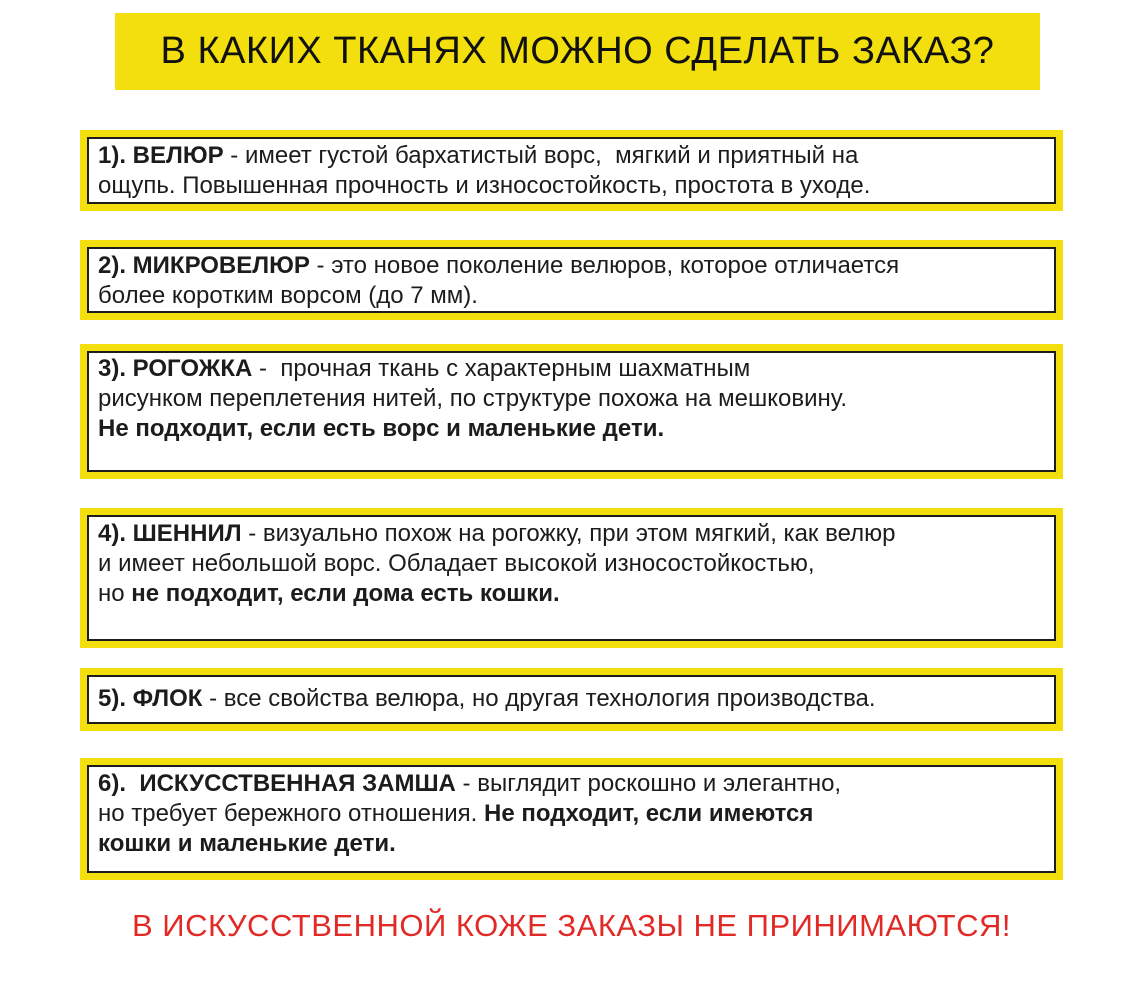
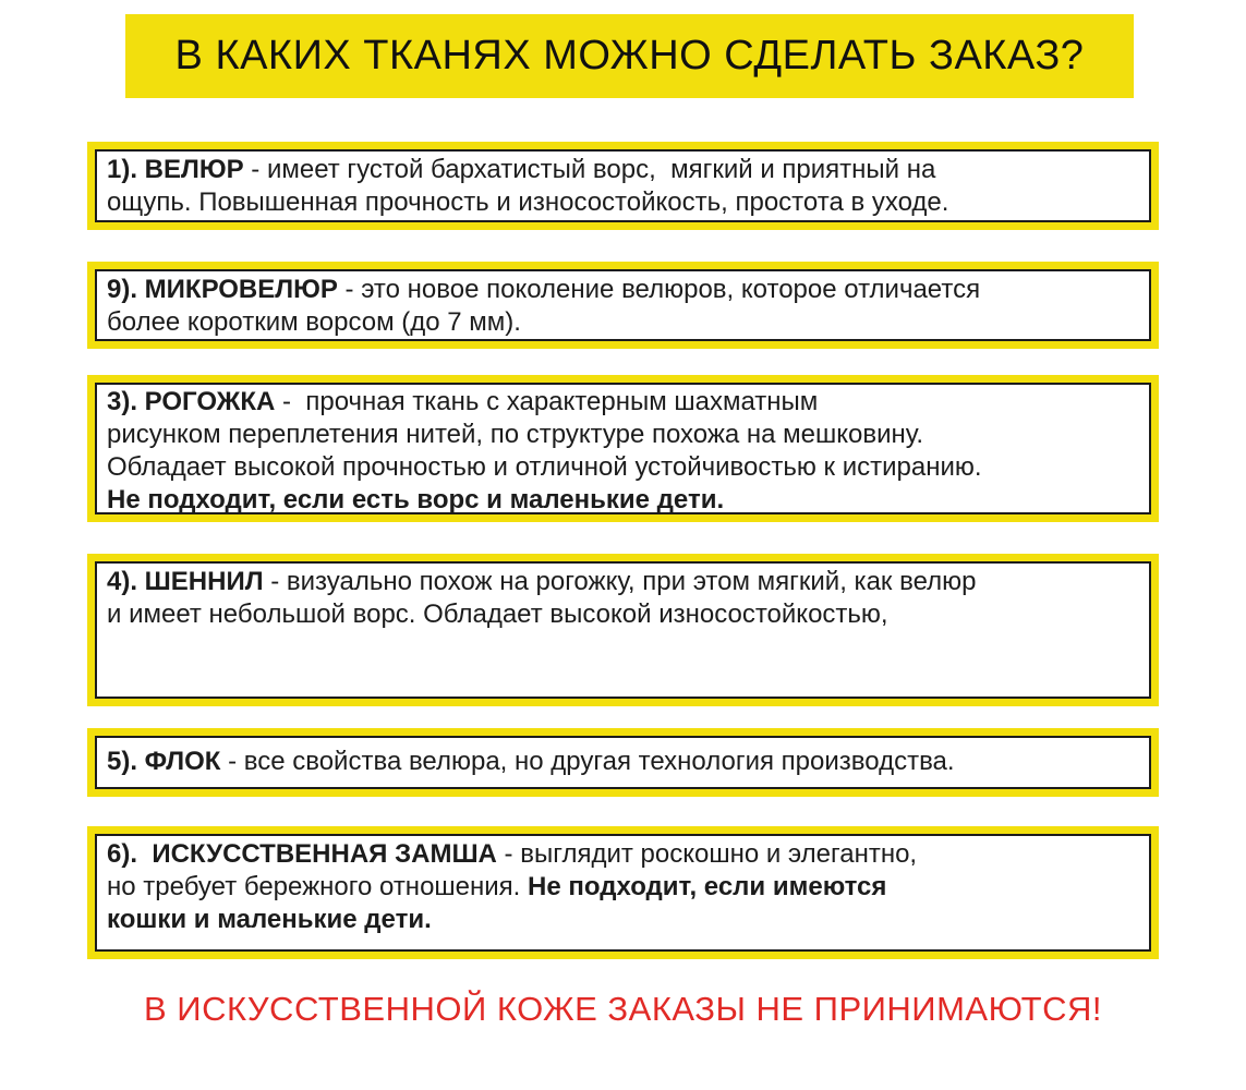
  В КАКИХ ТКАНЯХ МОЖНО СДЕЛАТЬ ЗАКАЗ?
  1). ВЕЛЮР - имеет густой бархатистый ворс, мягкий и приятный на
  ощупь. Повышенная прочность и износостойкость, простота в уходе.
- 2). МИКРОВЕЛЮР - это новое поколение велюров, которое отличается
+ 9). МИКРОВЕЛЮР - это новое поколение велюров, которое отличается
  более коротким ворсом (до 7 мм).
  3). РОГОЖКА - прочная ткань с характерным шахматным
  рисунком переплетения нитей, по структуре похожа на мешковину.
+ Обладает высокой прочностью и отличной устойчивостью к истиранию.
  Не подходит, если есть ворс и маленькие дети.
  4). ШЕННИЛ - визуально похож на рогожку, при этом мягкий, как велюр
  и имеет небольшой ворс. Обладает высокой износостойкостью,
- но не подходит, если дома есть кошки.
  5). ФЛОК - все свойства велюра, но другая технология производства.
  6). ИСКУССТВЕННАЯ ЗАМША - выглядит роскошно и элегантно,
  но требует бережного отношения. Не подходит, если имеются
  кошки и маленькие дети.
  В ИСКУССТВЕННОЙ КОЖЕ ЗАКАЗЫ НЕ ПРИНИМАЮТСЯ!
